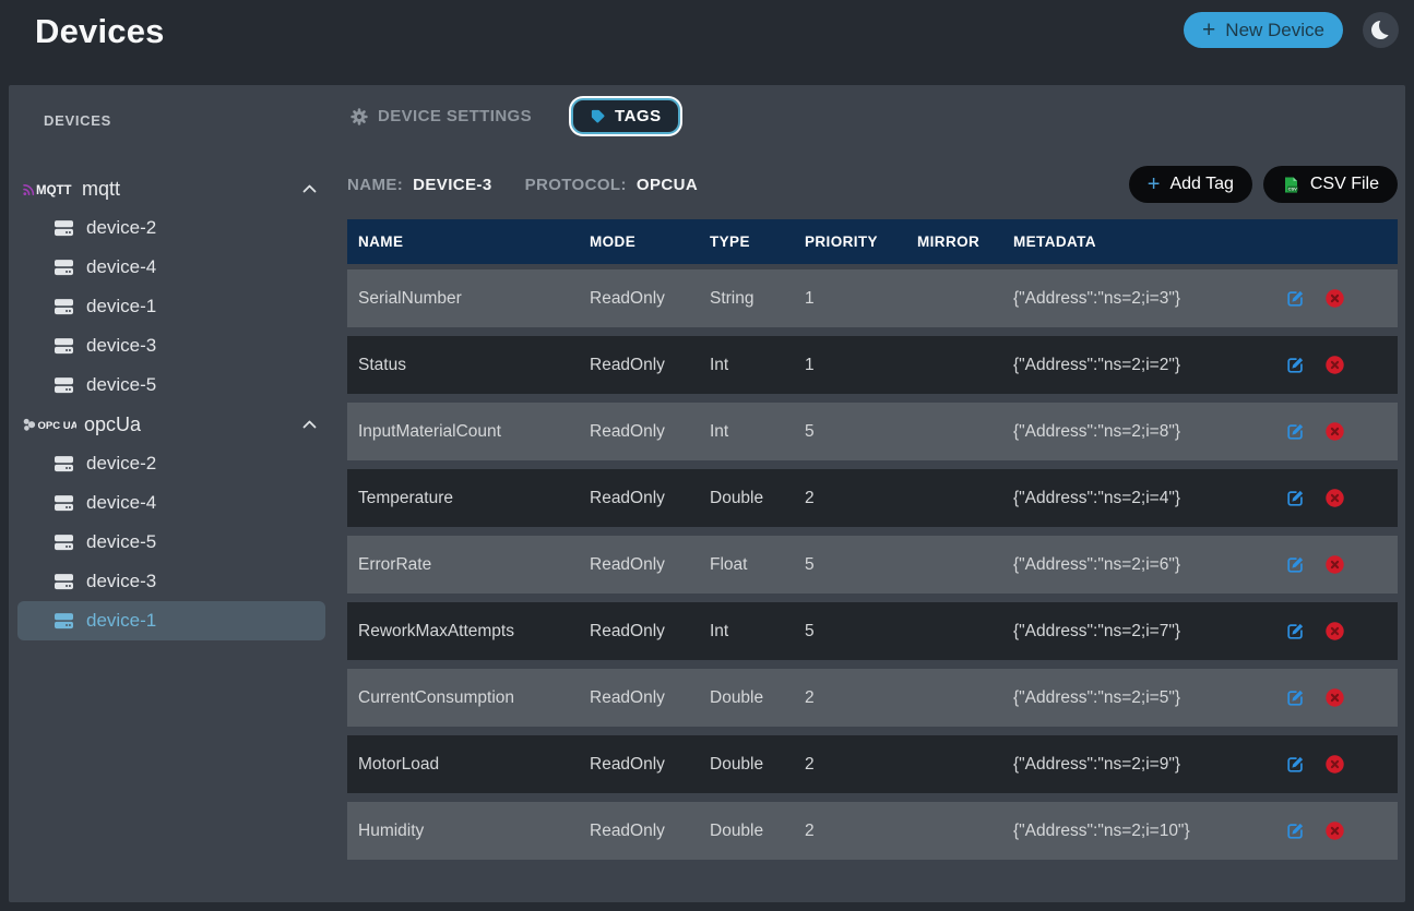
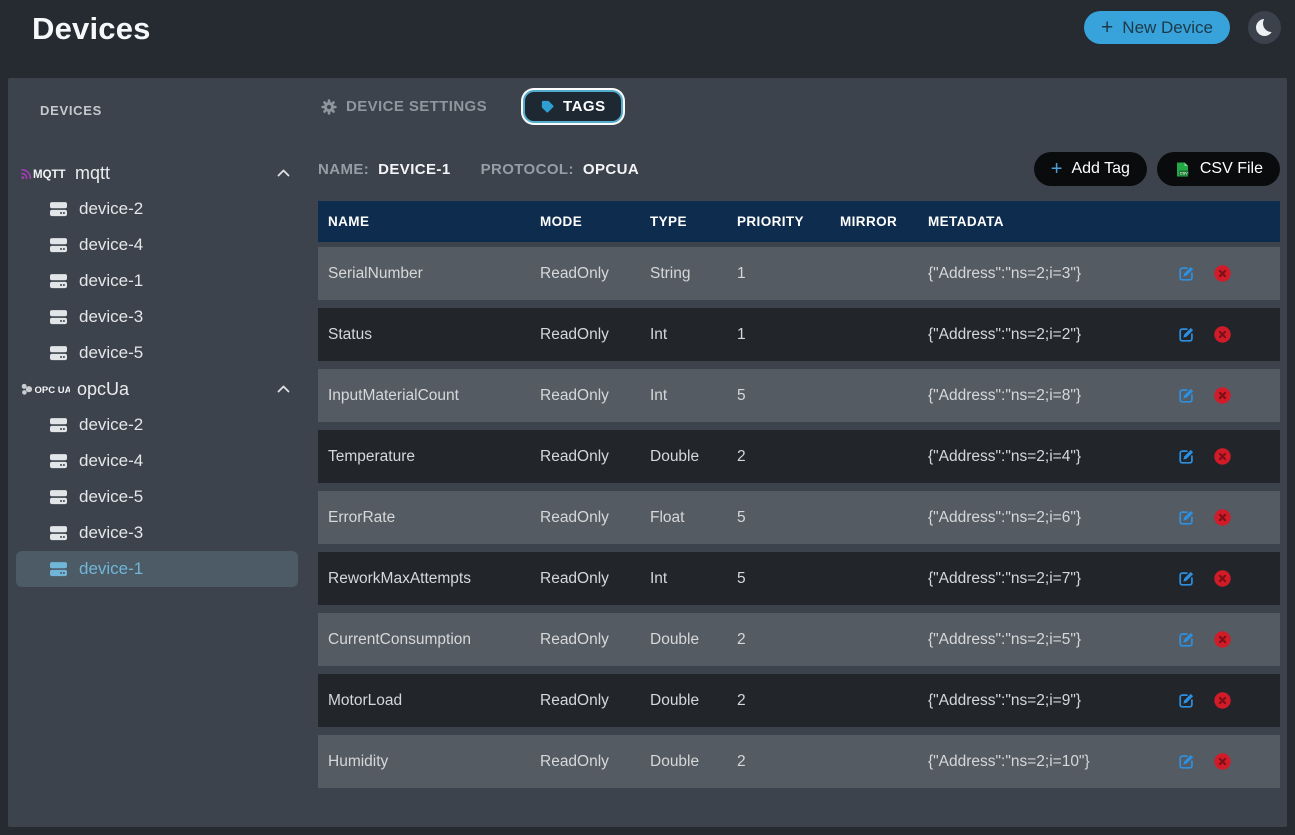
  Devices
  +
  New Device
  DEVICES
  MQTT
  mqtt
  device-2
  device-4
  device-1
  device-3
  device-5
  OPC UA
  opcUa
  device-2
  device-4
  device-5
  device-3
  device-1
  DEVICE SETTINGS
  TAGS
  NAME:
- DEVICE-3
+ DEVICE-1
  PROTOCOL:
  OPCUA
  +
  Add Tag
  CSV File
  NAME
  MODE
  TYPE
  PRIORITY
  MIRROR
  METADATA
  SerialNumber
  ReadOnly
  String
  1
  {"Address":"ns=2;i=3"}
  Status
  ReadOnly
  Int
  1
  {"Address":"ns=2;i=2"}
  InputMaterialCount
  ReadOnly
  Int
  5
  {"Address":"ns=2;i=8"}
  Temperature
  ReadOnly
  Double
  2
  {"Address":"ns=2;i=4"}
  ErrorRate
  ReadOnly
  Float
  5
  {"Address":"ns=2;i=6"}
  ReworkMaxAttempts
  ReadOnly
  Int
  5
  {"Address":"ns=2;i=7"}
  CurrentConsumption
  ReadOnly
  Double
  2
  {"Address":"ns=2;i=5"}
  MotorLoad
  ReadOnly
  Double
  2
  {"Address":"ns=2;i=9"}
  Humidity
  ReadOnly
  Double
  2
  {"Address":"ns=2;i=10"}
